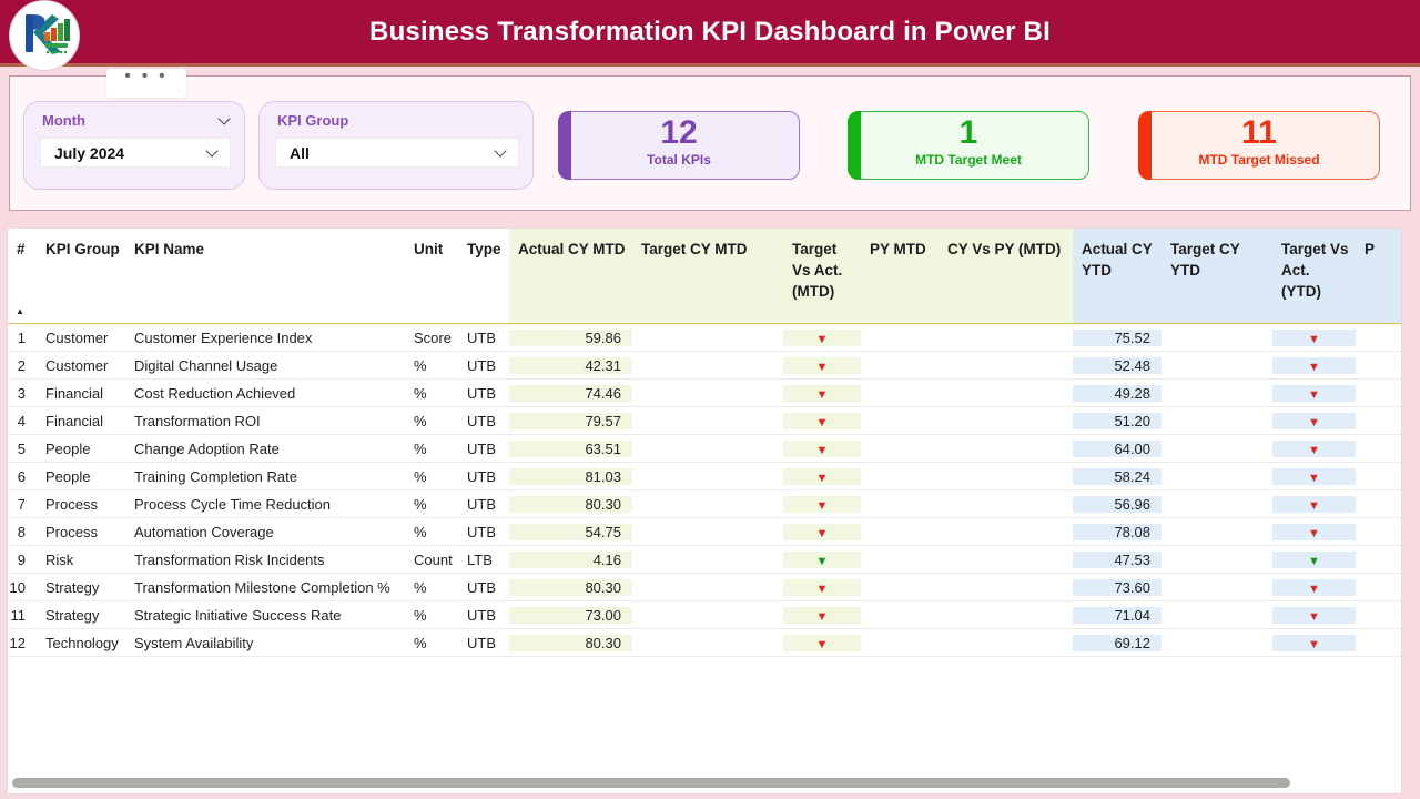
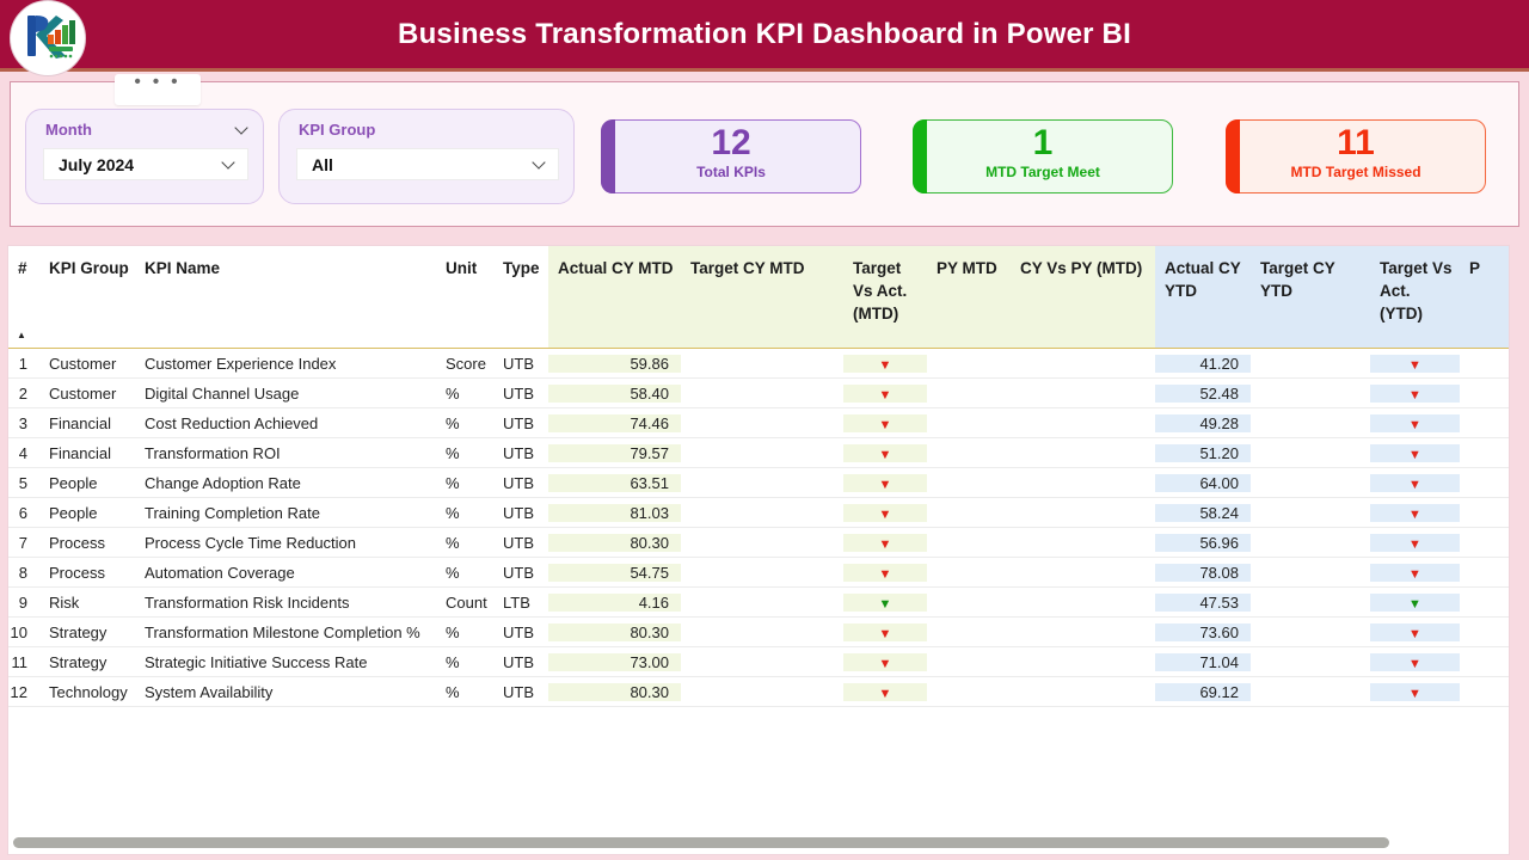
  Business Transformation KPI Dashboard in Power BI
  • • •
  Month
  July 2024
  KPI Group
  All
  12
  Total KPIs
  1
  MTD Target Meet
  11
  MTD Target Missed
  #
  ▲
  KPI Group
  KPI Name
  Unit
  Type
  Actual CY MTD
  Target CY MTD
  Target Vs Act. (MTD)
  PY MTD
  CY Vs PY (MTD)
  Actual CY YTD
  Target CY YTD
  Target Vs Act. (YTD)
  P
  1
  Customer
  Customer Experience Index
  Score
  UTB
  59.86
  ▼
- 75.52
+ 41.20
  ▼
  2
  Customer
  Digital Channel Usage
  %
  UTB
- 42.31
+ 58.40
  ▼
  52.48
  ▼
  3
  Financial
  Cost Reduction Achieved
  %
  UTB
  74.46
  ▼
  49.28
  ▼
  4
  Financial
  Transformation ROI
  %
  UTB
  79.57
  ▼
  51.20
  ▼
  5
  People
  Change Adoption Rate
  %
  UTB
  63.51
  ▼
  64.00
  ▼
  6
  People
  Training Completion Rate
  %
  UTB
  81.03
  ▼
  58.24
  ▼
  7
  Process
  Process Cycle Time Reduction
  %
  UTB
  80.30
  ▼
  56.96
  ▼
  8
  Process
  Automation Coverage
  %
  UTB
  54.75
  ▼
  78.08
  ▼
  9
  Risk
  Transformation Risk Incidents
  Count
  LTB
  4.16
  ▼
  47.53
  ▼
  10
  Strategy
  Transformation Milestone Completion %
  %
  UTB
  80.30
  ▼
  73.60
  ▼
  11
  Strategy
  Strategic Initiative Success Rate
  %
  UTB
  73.00
  ▼
  71.04
  ▼
  12
  Technology
  System Availability
  %
  UTB
  80.30
  ▼
  69.12
  ▼
